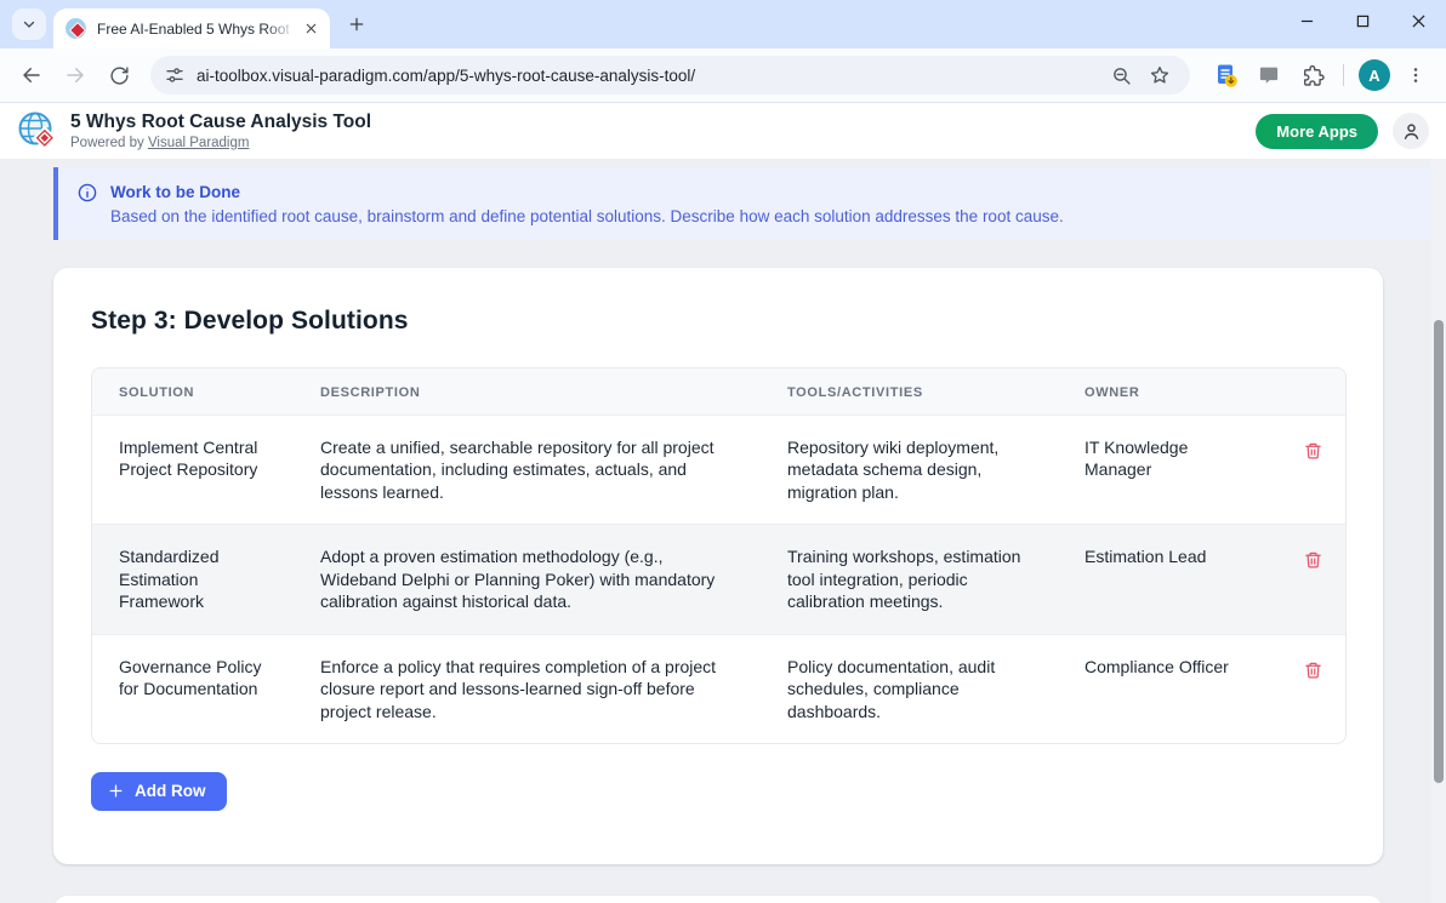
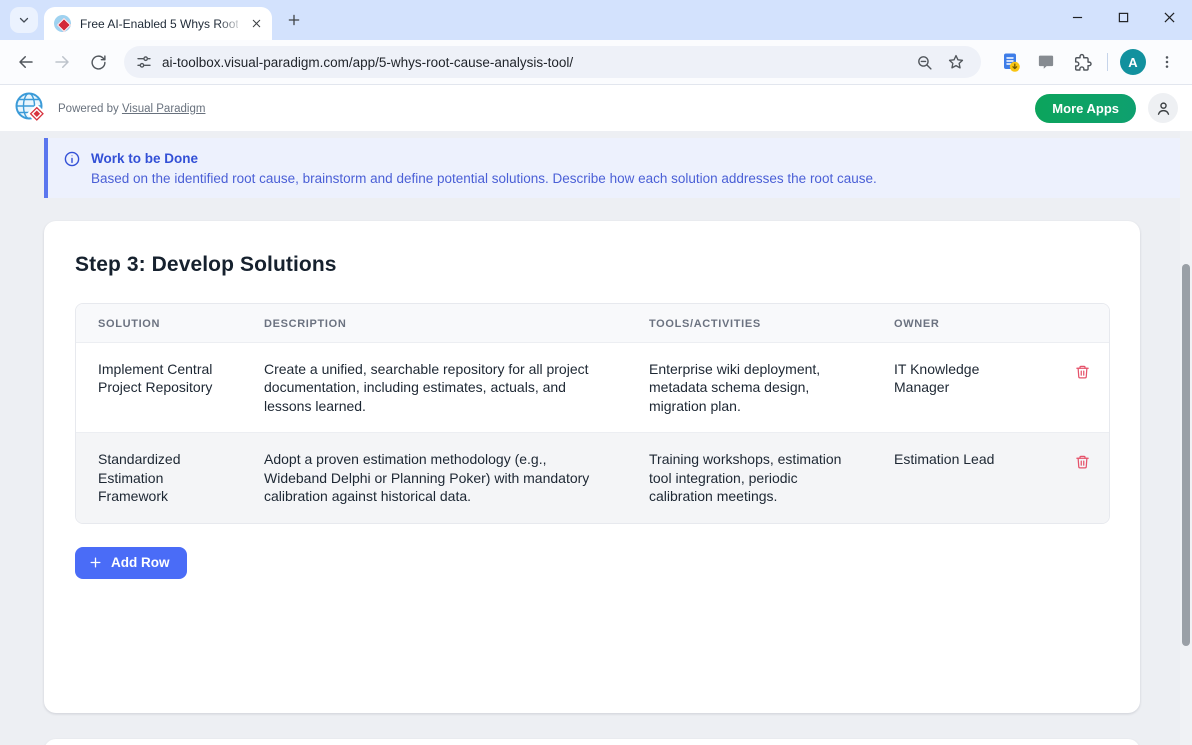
  ai-toolbox.visual-paradigm.com/app/5-whys-root-cause-analysis-tool/
  A
- 5 Whys Root Cause Analysis Tool
  Powered by Visual Paradigm
  More Apps
  Work to be Done
  Based on the identified root cause, brainstorm and define potential solutions. Describe how each solution addresses the root cause.
  Step 3: Develop Solutions
  SOLUTION	DESCRIPTION	TOOLS/ACTIVITIES	OWNER
- Implement Central Project Repository	Create a unified, searchable repository for all project documentation, including estimates, actuals, and lessons learned.	Repository wiki deployment, metadata schema design, migration plan.	IT Knowledge Manager
+ Implement Central Project Repository	Create a unified, searchable repository for all project documentation, including estimates, actuals, and lessons learned.	Enterprise wiki deployment, metadata schema design, migration plan.	IT Knowledge Manager
  Standardized Estimation Framework	Adopt a proven estimation methodology (e.g., Wideband Delphi or Planning Poker) with mandatory calibration against historical data.	Training workshops, estimation tool integration, periodic calibration meetings.	Estimation Lead
- Governance Policy for Documentation	Enforce a policy that requires completion of a project closure report and lessons-learned sign-off before project release.	Policy documentation, audit schedules, compliance dashboards.	Compliance Officer
  Add Row
